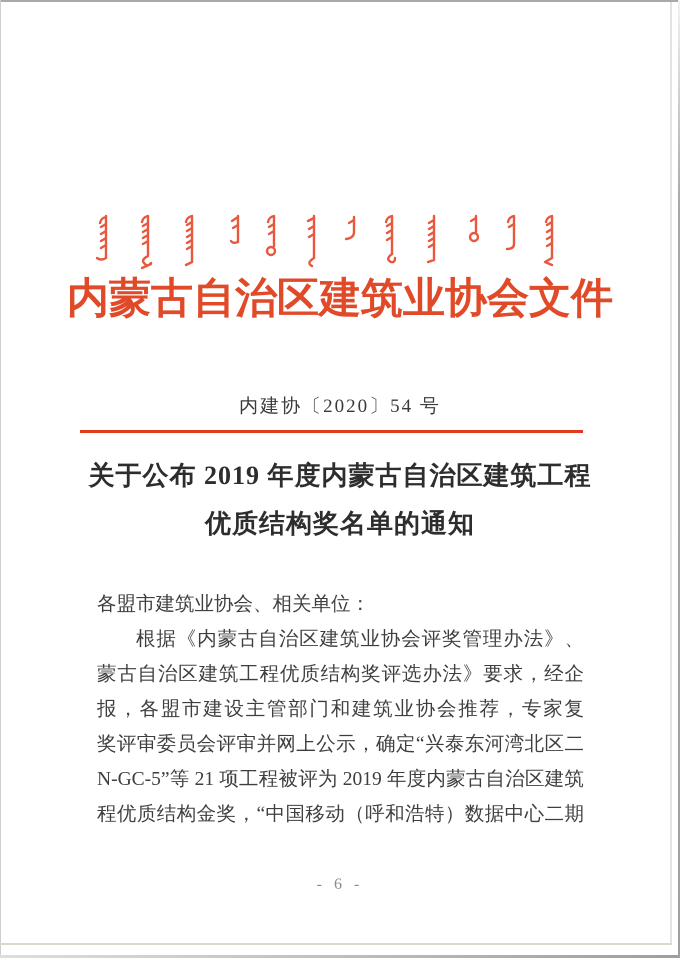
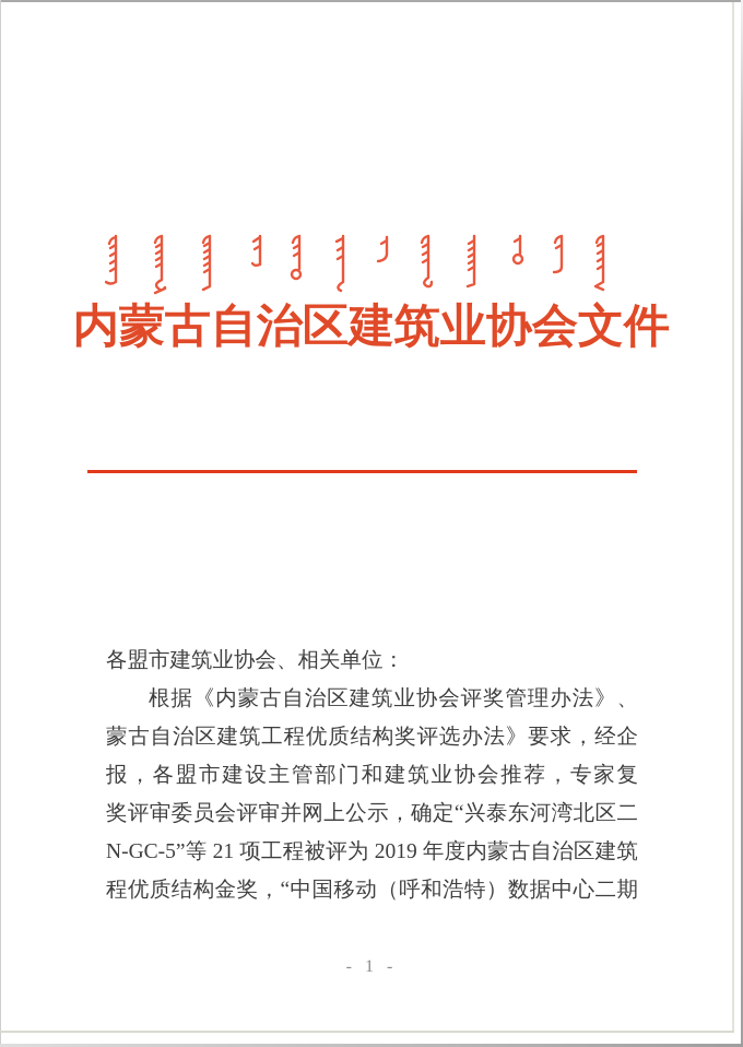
  内蒙古自治区建筑业协会文件
- 内建协〔2020〕54 号
- 关于公布 2019 年度内蒙古自治区建筑工程
- 优质结构奖名单的通知
  各盟市建筑业协会、相关单位：
  根据《内蒙古自治区建筑业协会评奖管理办法》、
  蒙古自治区建筑工程优质结构奖评选办法》要求，经企
  报，各盟市建设主管部门和建筑业协会推荐，专家复
  奖评审委员会评审并网上公示，确定“兴泰东河湾北区二
  N-GC-5”等 21 项工程被评为 2019 年度内蒙古自治区建筑
  程优质结构金奖，“中国移动（呼和浩特）数据中心二期
- - 6 -
+ - 1 -
